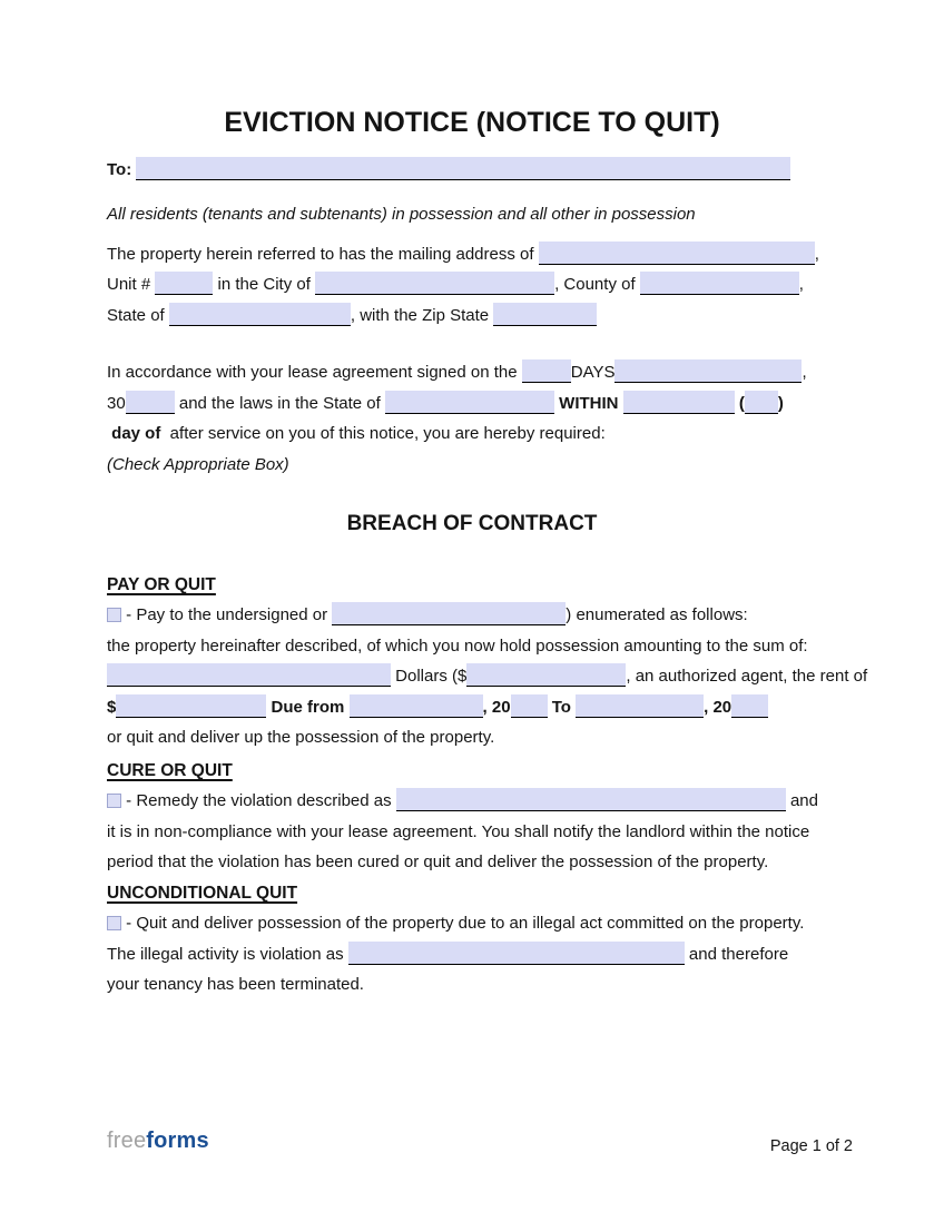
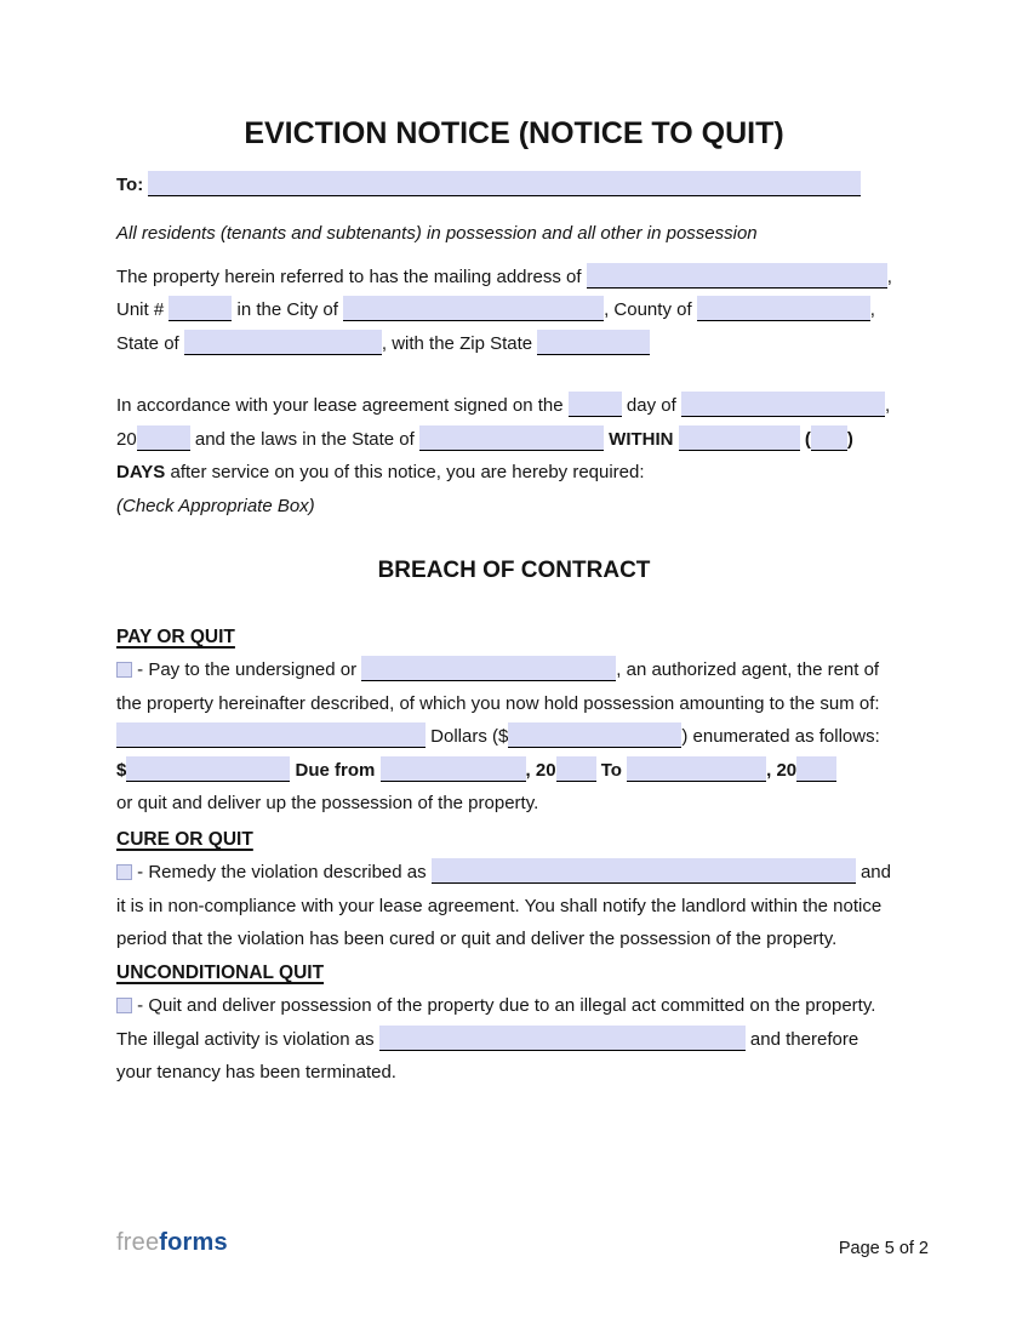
  EVICTION NOTICE (NOTICE TO QUIT)
  To:
  All residents (tenants and subtenants) in possession and all other in possession
  The property herein referred to has the mailing address of ,
  Unit # in the City of , County of ,
  State of , with the Zip State
- In accordance with your lease agreement signed on the DAYS ,
+ In accordance with your lease agreement signed on the day of ,
- 30 and the laws in the State of WITHIN ( )
+ 20 and the laws in the State of WITHIN ( )
- day of after service on you of this notice, you are hereby required:
+ DAYS after service on you of this notice, you are hereby required:
  (Check Appropriate Box)
  BREACH OF CONTRACT
  PAY OR QUIT
- - Pay to the undersigned or ) enumerated as follows:
+ - Pay to the undersigned or , an authorized agent, the rent of
  the property hereinafter described, of which you now hold possession amounting to the sum of:
- Dollars ($ , an authorized agent, the rent of
+ Dollars ($ ) enumerated as follows:
  $ Due from , 20 To , 20
  or quit and deliver up the possession of the property.
  CURE OR QUIT
  - Remedy the violation described as and
  it is in non-compliance with your lease agreement. You shall notify the landlord within the notice
  period that the violation has been cured or quit and deliver the possession of the property.
  UNCONDITIONAL QUIT
  - Quit and deliver possession of the property due to an illegal act committed on the property.
  The illegal activity is violation as and therefore
  your tenancy has been terminated.
  freeforms
- Page 1 of 2
+ Page 5 of 2
